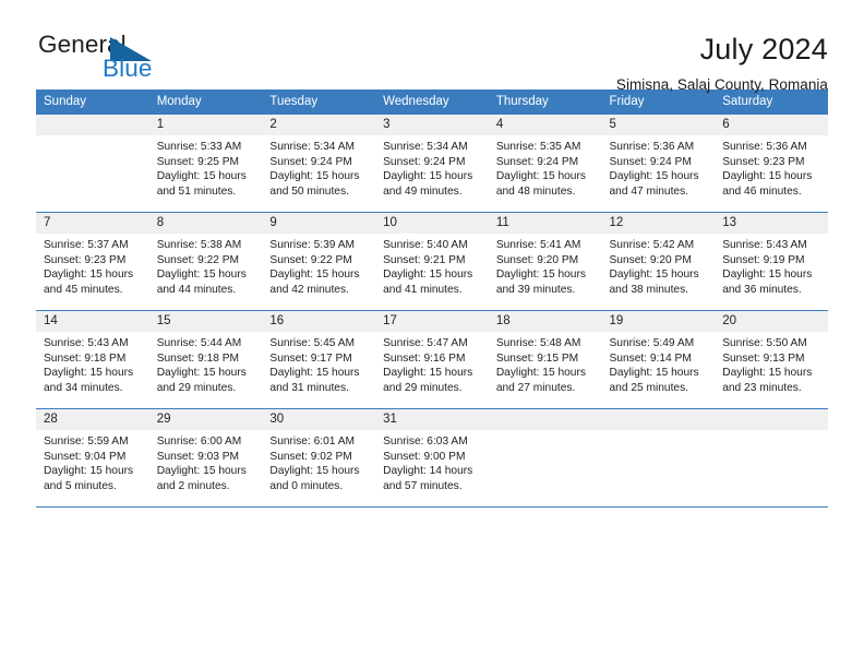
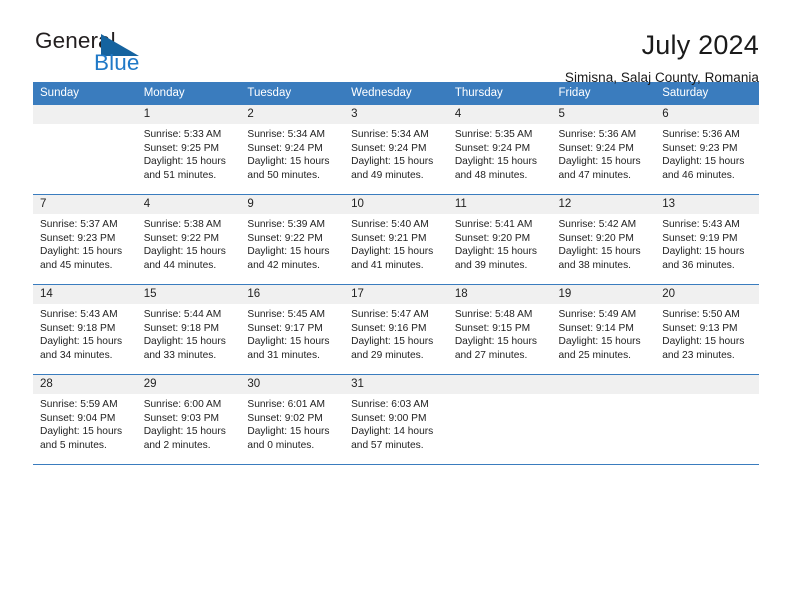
  Generl
  Blue
  July 2024
  Simisna, Salaj County, Romania
  Sunday	Monday	Tuesday	Wednesday	Thursday	Friday	Saturday
  	1Sunrise: 5:33 AMSunset: 9:25 PMDaylight: 15 hoursand 51 minutes.	2Sunrise: 5:34 AMSunset: 9:24 PMDaylight: 15 hoursand 50 minutes.	3Sunrise: 5:34 AMSunset: 9:24 PMDaylight: 15 hoursand 49 minutes.	4Sunrise: 5:35 AMSunset: 9:24 PMDaylight: 15 hoursand 48 minutes.	5Sunrise: 5:36 AMSunset: 9:24 PMDaylight: 15 hoursand 47 minutes.	6Sunrise: 5:36 AMSunset: 9:23 PMDaylight: 15 hoursand 46 minutes.
- 7Sunrise: 5:37 AMSunset: 9:23 PMDaylight: 15 hoursand 45 minutes.	8Sunrise: 5:38 AMSunset: 9:22 PMDaylight: 15 hoursand 44 minutes.	9Sunrise: 5:39 AMSunset: 9:22 PMDaylight: 15 hoursand 42 minutes.	10Sunrise: 5:40 AMSunset: 9:21 PMDaylight: 15 hoursand 41 minutes.	11Sunrise: 5:41 AMSunset: 9:20 PMDaylight: 15 hoursand 39 minutes.	12Sunrise: 5:42 AMSunset: 9:20 PMDaylight: 15 hoursand 38 minutes.	13Sunrise: 5:43 AMSunset: 9:19 PMDaylight: 15 hoursand 36 minutes.
+ 7Sunrise: 5:37 AMSunset: 9:23 PMDaylight: 15 hoursand 45 minutes.	4Sunrise: 5:38 AMSunset: 9:22 PMDaylight: 15 hoursand 44 minutes.	9Sunrise: 5:39 AMSunset: 9:22 PMDaylight: 15 hoursand 42 minutes.	10Sunrise: 5:40 AMSunset: 9:21 PMDaylight: 15 hoursand 41 minutes.	11Sunrise: 5:41 AMSunset: 9:20 PMDaylight: 15 hoursand 39 minutes.	12Sunrise: 5:42 AMSunset: 9:20 PMDaylight: 15 hoursand 38 minutes.	13Sunrise: 5:43 AMSunset: 9:19 PMDaylight: 15 hoursand 36 minutes.
- 14Sunrise: 5:43 AMSunset: 9:18 PMDaylight: 15 hoursand 34 minutes.	15Sunrise: 5:44 AMSunset: 9:18 PMDaylight: 15 hoursand 29 minutes.	16Sunrise: 5:45 AMSunset: 9:17 PMDaylight: 15 hoursand 31 minutes.	17Sunrise: 5:47 AMSunset: 9:16 PMDaylight: 15 hoursand 29 minutes.	18Sunrise: 5:48 AMSunset: 9:15 PMDaylight: 15 hoursand 27 minutes.	19Sunrise: 5:49 AMSunset: 9:14 PMDaylight: 15 hoursand 25 minutes.	20Sunrise: 5:50 AMSunset: 9:13 PMDaylight: 15 hoursand 23 minutes.
+ 14Sunrise: 5:43 AMSunset: 9:18 PMDaylight: 15 hoursand 34 minutes.	15Sunrise: 5:44 AMSunset: 9:18 PMDaylight: 15 hoursand 33 minutes.	16Sunrise: 5:45 AMSunset: 9:17 PMDaylight: 15 hoursand 31 minutes.	17Sunrise: 5:47 AMSunset: 9:16 PMDaylight: 15 hoursand 29 minutes.	18Sunrise: 5:48 AMSunset: 9:15 PMDaylight: 15 hoursand 27 minutes.	19Sunrise: 5:49 AMSunset: 9:14 PMDaylight: 15 hoursand 25 minutes.	20Sunrise: 5:50 AMSunset: 9:13 PMDaylight: 15 hoursand 23 minutes.
  28Sunrise: 5:59 AMSunset: 9:04 PMDaylight: 15 hoursand 5 minutes.	29Sunrise: 6:00 AMSunset: 9:03 PMDaylight: 15 hoursand 2 minutes.	30Sunrise: 6:01 AMSunset: 9:02 PMDaylight: 15 hoursand 0 minutes.	31Sunrise: 6:03 AMSunset: 9:00 PMDaylight: 14 hoursand 57 minutes.
